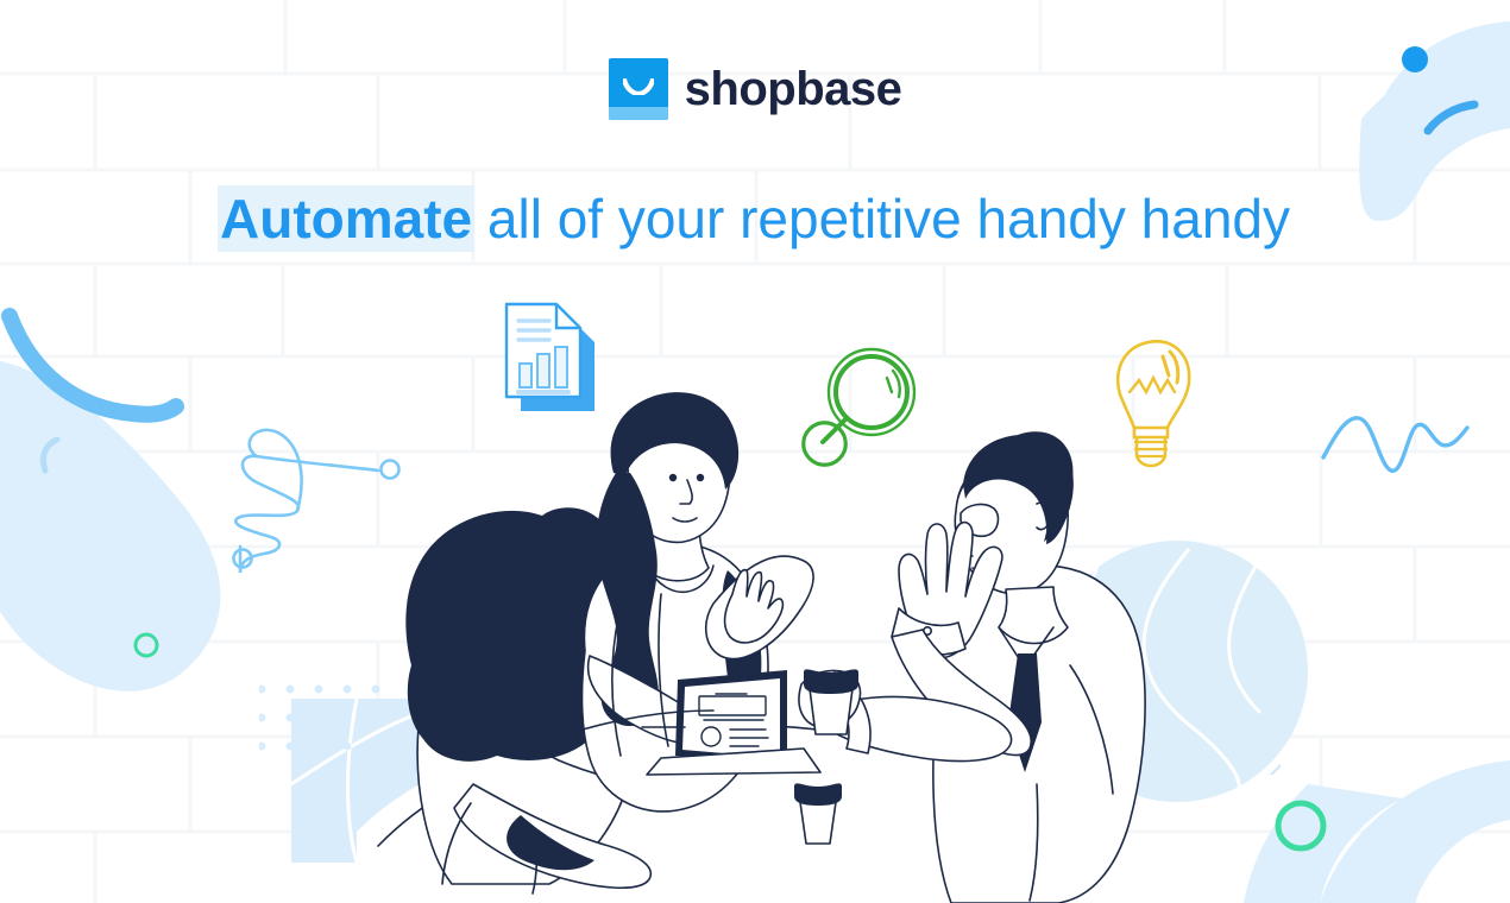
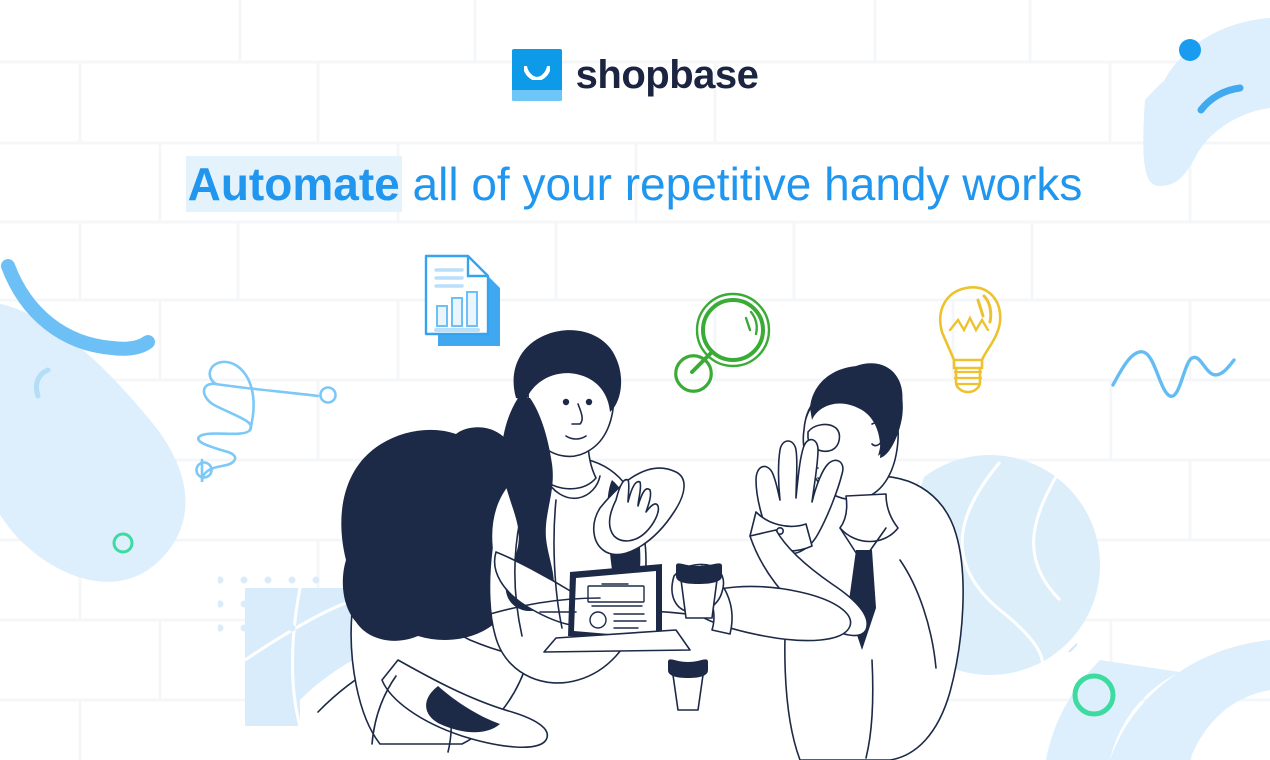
  shopbase
- Automate all of your repetitive handy handy
+ Automate all of your repetitive handy works
